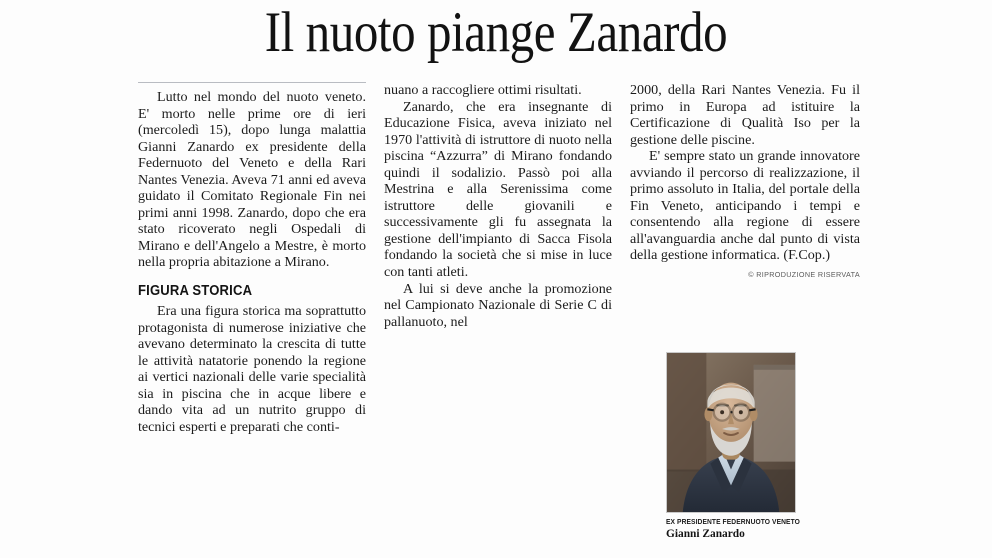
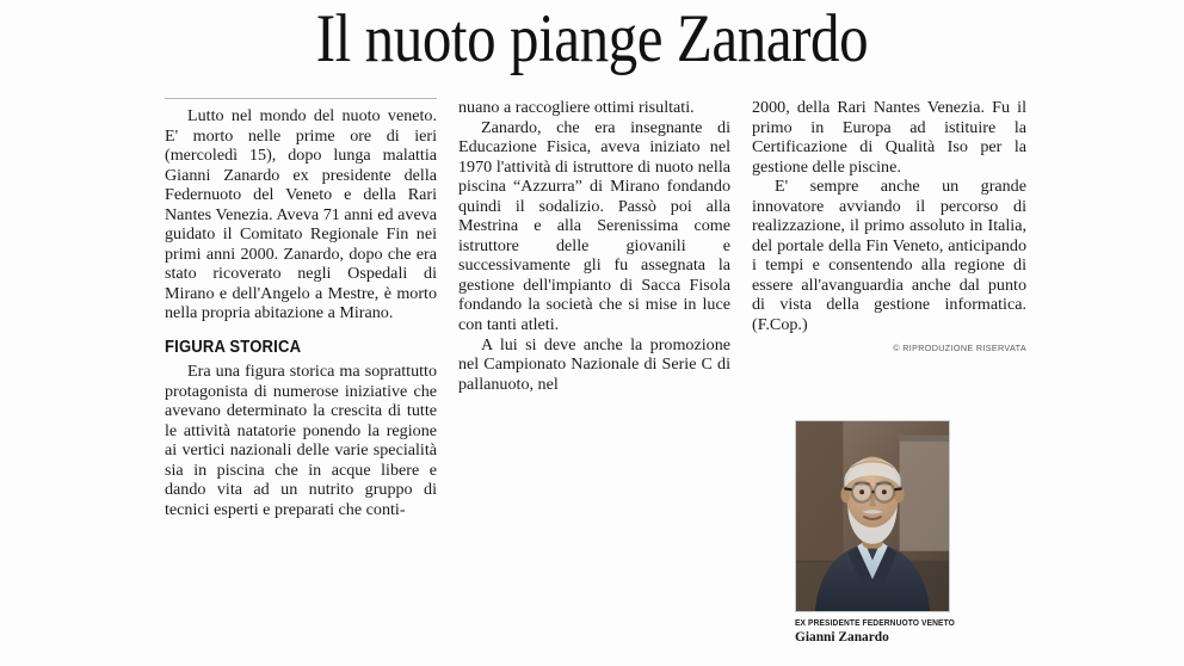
  Il nuoto piange Zanardo
- Lutto nel mondo del nuoto veneto. E' morto nelle prime ore di ieri (mercoledì 15), dopo lunga malattia Gianni Zanardo ex presidente della Federnuoto del Veneto e della Rari Nantes Venezia. Aveva 71 anni ed aveva guidato il Comitato Regionale Fin nei primi anni 1998. Zanardo, dopo che era stato ricoverato negli Ospedali di Mirano e dell'Angelo a Mestre, è morto nella propria abitazione a Mirano.
+ Lutto nel mondo del nuoto veneto. E' morto nelle prime ore di ieri (mercoledì 15), dopo lunga malattia Gianni Zanardo ex presidente della Federnuoto del Veneto e della Rari Nantes Venezia. Aveva 71 anni ed aveva guidato il Comitato Regionale Fin nei primi anni 2000. Zanardo, dopo che era stato ricoverato negli Ospedali di Mirano e dell'Angelo a Mestre, è morto nella propria abitazione a Mirano.
  FIGURA STORICA
  Era una figura storica ma soprattutto protagonista di numerose iniziative che avevano determinato la crescita di tutte le attività natatorie ponendo la regione ai vertici nazionali delle varie specialità sia in piscina che in acque libere e dando vita ad un nutrito gruppo di tecnici esperti e preparati che conti-
  nuano a raccogliere ottimi risultati.
  Zanardo, che era insegnante di Educazione Fisica, aveva iniziato nel 1970 l'attività di istruttore di nuoto nella piscina “Azzurra” di Mirano fondando quindi il sodalizio. Passò poi alla Mestrina e alla Serenissima come istruttore delle giovanili e successivamente gli fu assegnata la gestione dell'impianto di Sacca Fisola fondando la società che si mise in luce con tanti atleti.
  A lui si deve anche la promozione nel Campionato Nazionale di Serie C di pallanuoto, nel
  2000, della Rari Nantes Venezia. Fu il primo in Europa ad istituire la Certificazione di Qualità Iso per la gestione delle piscine.
- E' sempre stato un grande innovatore avviando il percorso di realizzazione, il primo assoluto in Italia, del portale della Fin Veneto, anticipando i tempi e consentendo alla regione di essere all'avanguardia anche dal punto di vista della gestione informatica. (F.Cop.)
+ E' sempre anche un grande innovatore avviando il percorso di realizzazione, il primo assoluto in Italia, del portale della Fin Veneto, anticipando i tempi e consentendo alla regione di essere all'avanguardia anche dal punto di vista della gestione informatica. (F.Cop.)
  © RIPRODUZIONE RISERVATA
  EX PRESIDENTE FEDERNUOTO VENETO
  Gianni Zanardo
